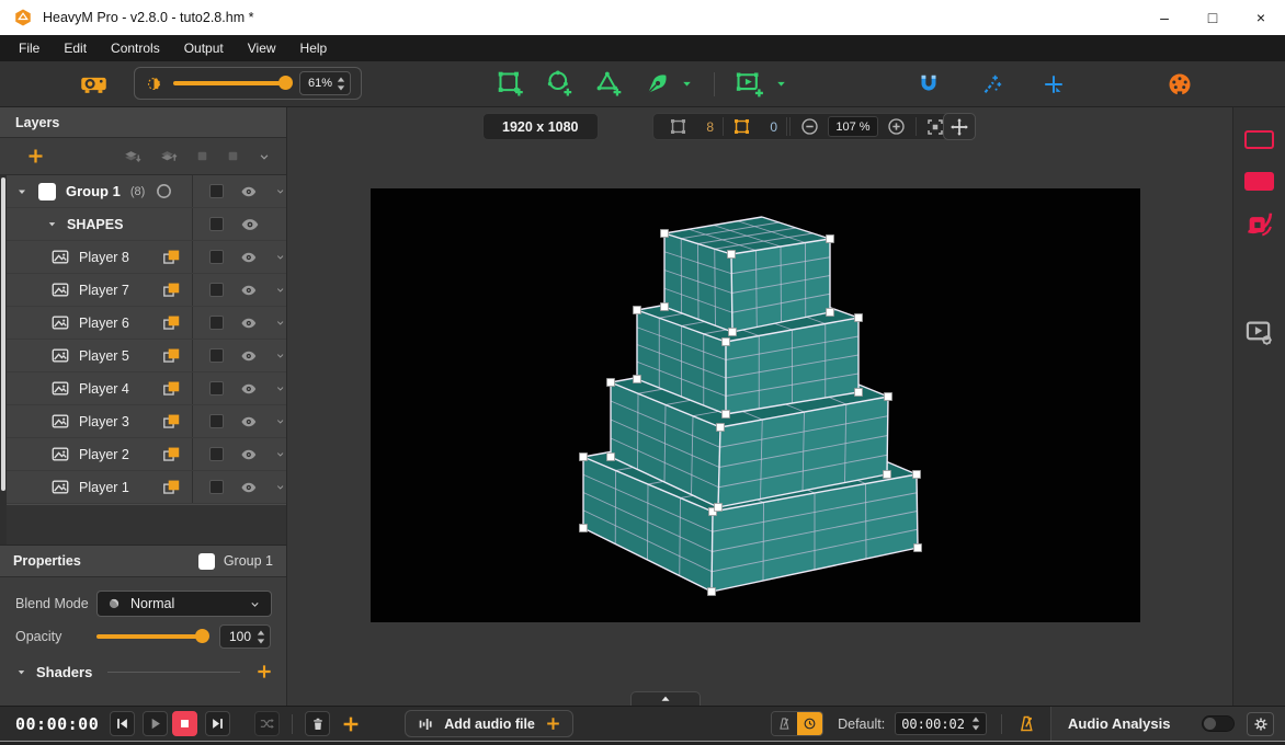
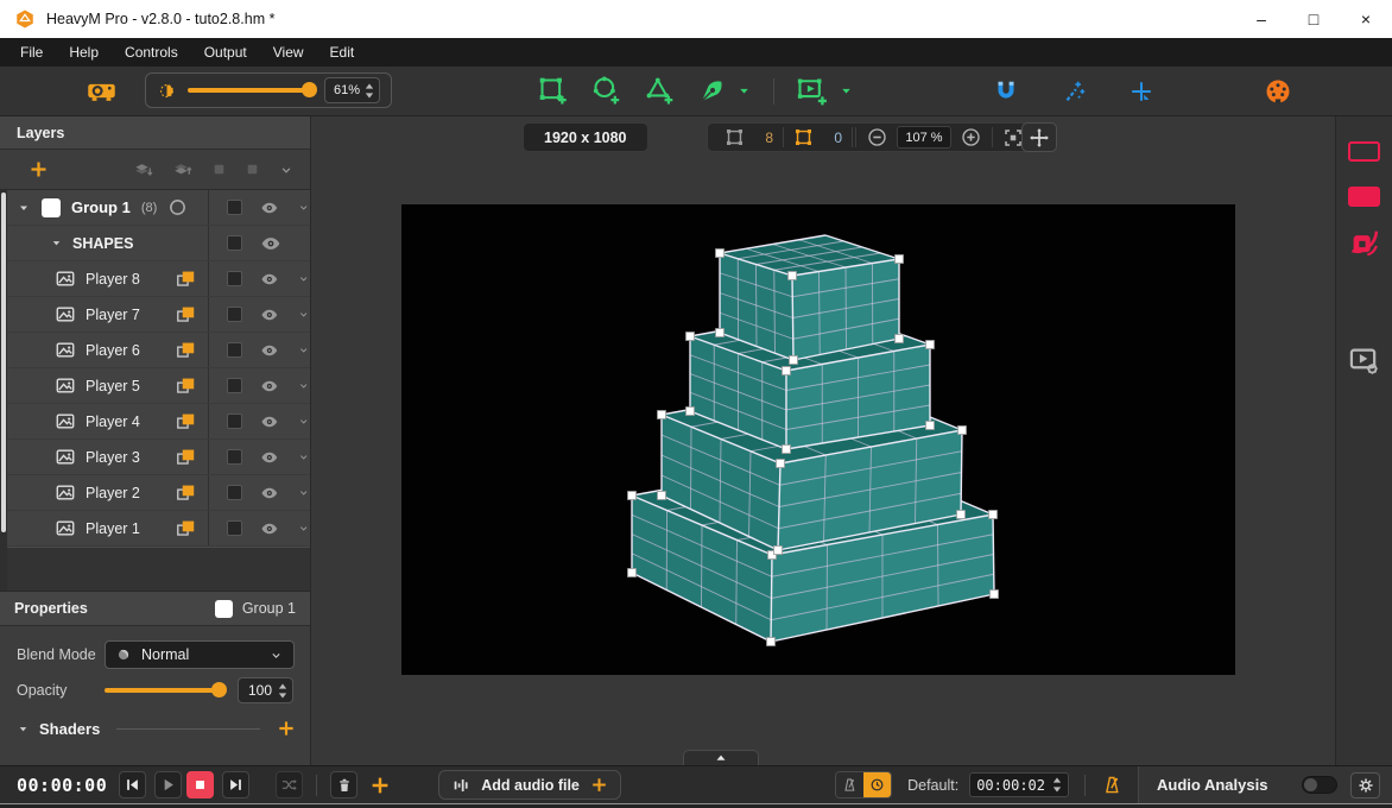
  HeavyM Pro - v2.8.0 - tuto2.8.hm *
  –
  □
  ×
  File
- Edit
+ Help
  Controls
  Output
  View
- Help
+ Edit
  61%
  Layers
  Group 1
  (8)
  SHAPES
  Player 8
  Player 7
  Player 6
  Player 5
  Player 4
  Player 3
  Player 2
  Player 1
  Properties
  Group 1
  Blend Mode
  Normal
  Opacity
  100
  Shaders
  1920 x 1080
  8
  0
  107 %
  00:00:00
  Add audio file
  Default:
  00:00:02
  Audio Analysis
